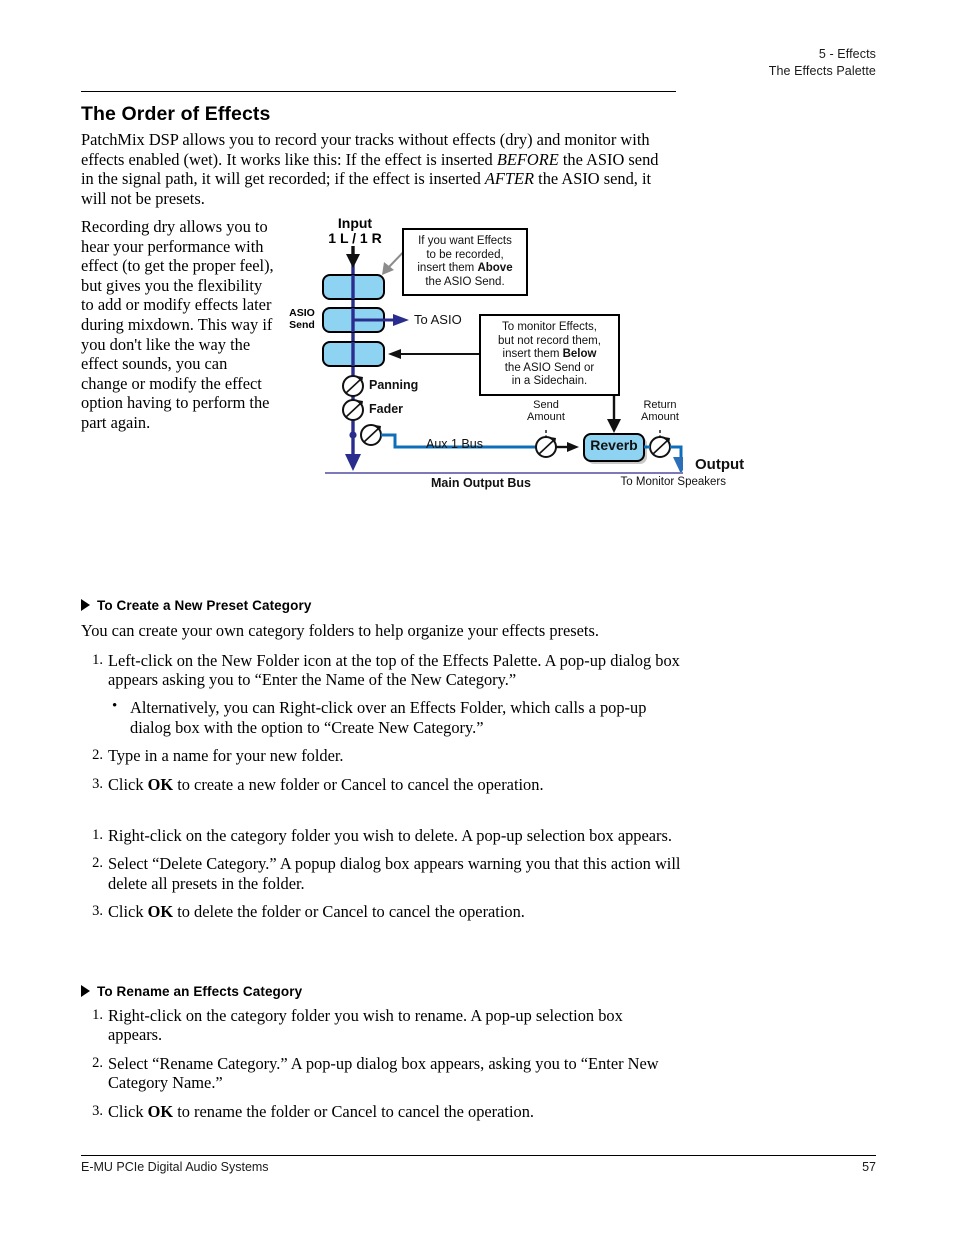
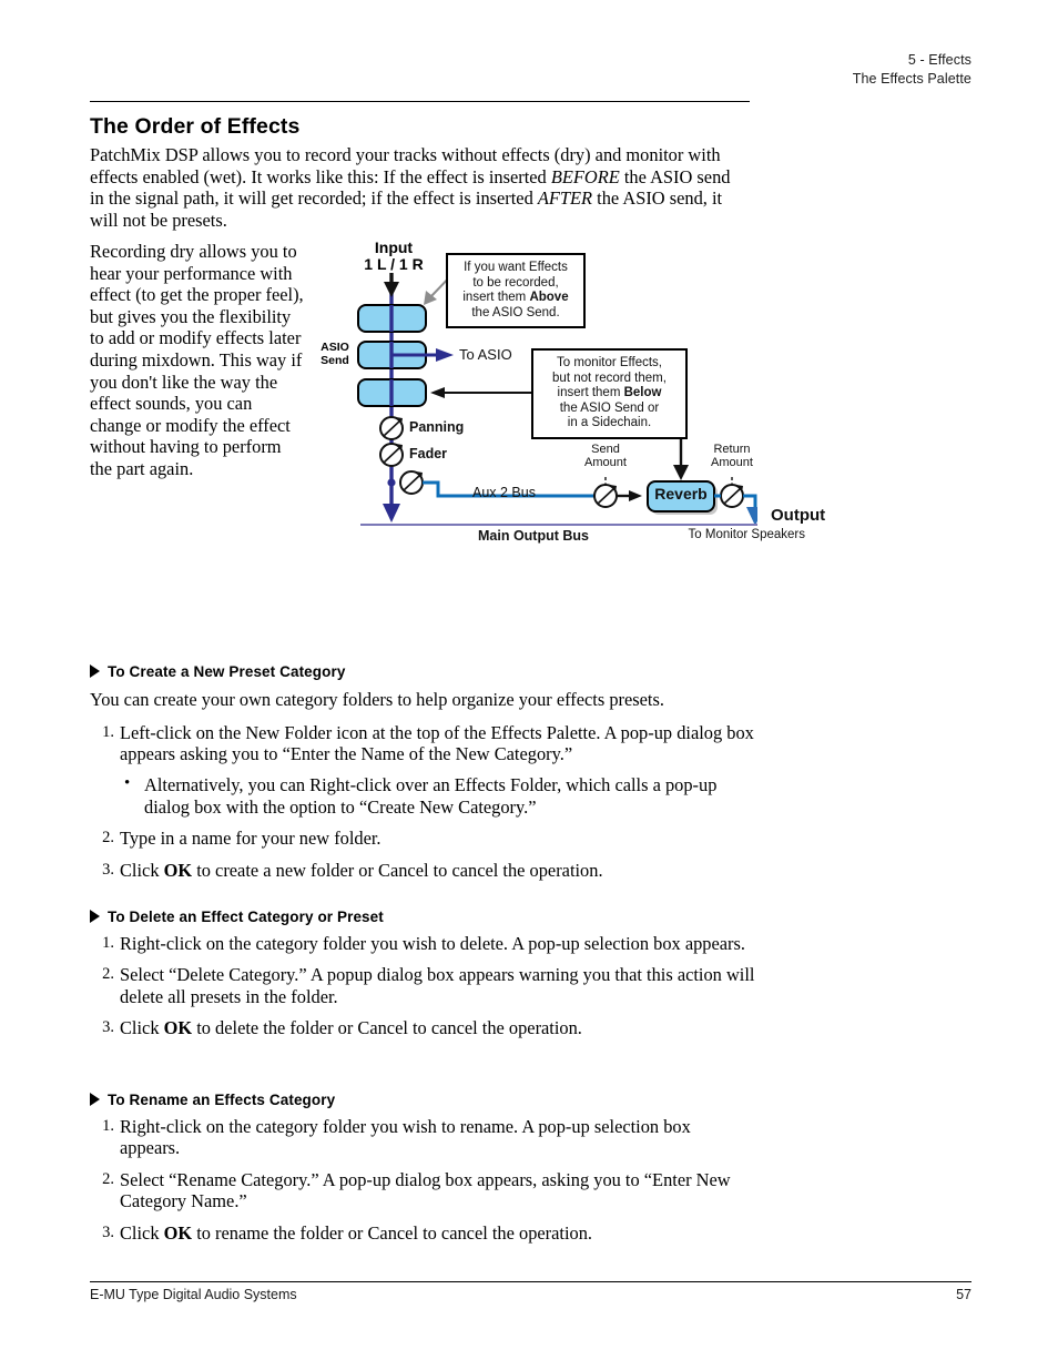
  5 - Effects
  The Effects Palette
  The Order of Effects
  PatchMix DSP allows you to record your tracks without effects (dry) and monitor with effects enabled (wet). It works like this: If the effect is inserted BEFORE the ASIO send in the signal path, it will get recorded; if the effect is inserted AFTER the ASIO send, it will not be presets.
- Recording dry allows you to hear your performance with effect (to get the proper feel), but gives you the flexibility to add or modify effects later during mixdown. This way if you don't like the way the effect sounds, you can change or modify the effect option having to perform the part again.
+ Recording dry allows you to hear your performance with effect (to get the proper feel), but gives you the flexibility to add or modify effects later during mixdown. This way if you don't like the way the effect sounds, you can change or modify the effect without having to perform the part again.
  Input
  1 L / 1 R
  ASIO
  Send
  To ASIO
  Panning
  Fader
- Aux 1 Bus
+ Aux 2 Bus
  Send
  Amount
  Return
  Amount
  Reverb
  Output
  Main Output Bus
  To Monitor Speakers
  If you want Effects
  to be recorded,
  insert them Above
  the ASIO Send.
  To monitor Effects,
  but not record them,
  insert them Below
  the ASIO Send or
  in a Sidechain.
  To Create a New Preset Category
  You can create your own category folders to help organize your effects presets.
  1.
  Left-click on the New Folder icon at the top of the Effects Palette. A pop-up dialog box appears asking you to “Enter the Name of the New Category.”
  •
  Alternatively, you can Right-click over an Effects Folder, which calls a pop-up dialog box with the option to “Create New Category.”
  2.
  Type in a name for your new folder.
  3.
  Click OK to create a new folder or Cancel to cancel the operation.
+ To Delete an Effect Category or Preset
  1.
  Right-click on the category folder you wish to delete. A pop-up selection box appears.
  2.
  Select “Delete Category.” A popup dialog box appears warning you that this action will delete all presets in the folder.
  3.
  Click OK to delete the folder or Cancel to cancel the operation.
  To Rename an Effects Category
  1.
  Right-click on the category folder you wish to rename. A pop-up selection box appears.
  2.
  Select “Rename Category.” A pop-up dialog box appears, asking you to “Enter New Category Name.”
  3.
  Click OK to rename the folder or Cancel to cancel the operation.
- E-MU PCIe Digital Audio Systems
+ E-MU Type Digital Audio Systems
  57
